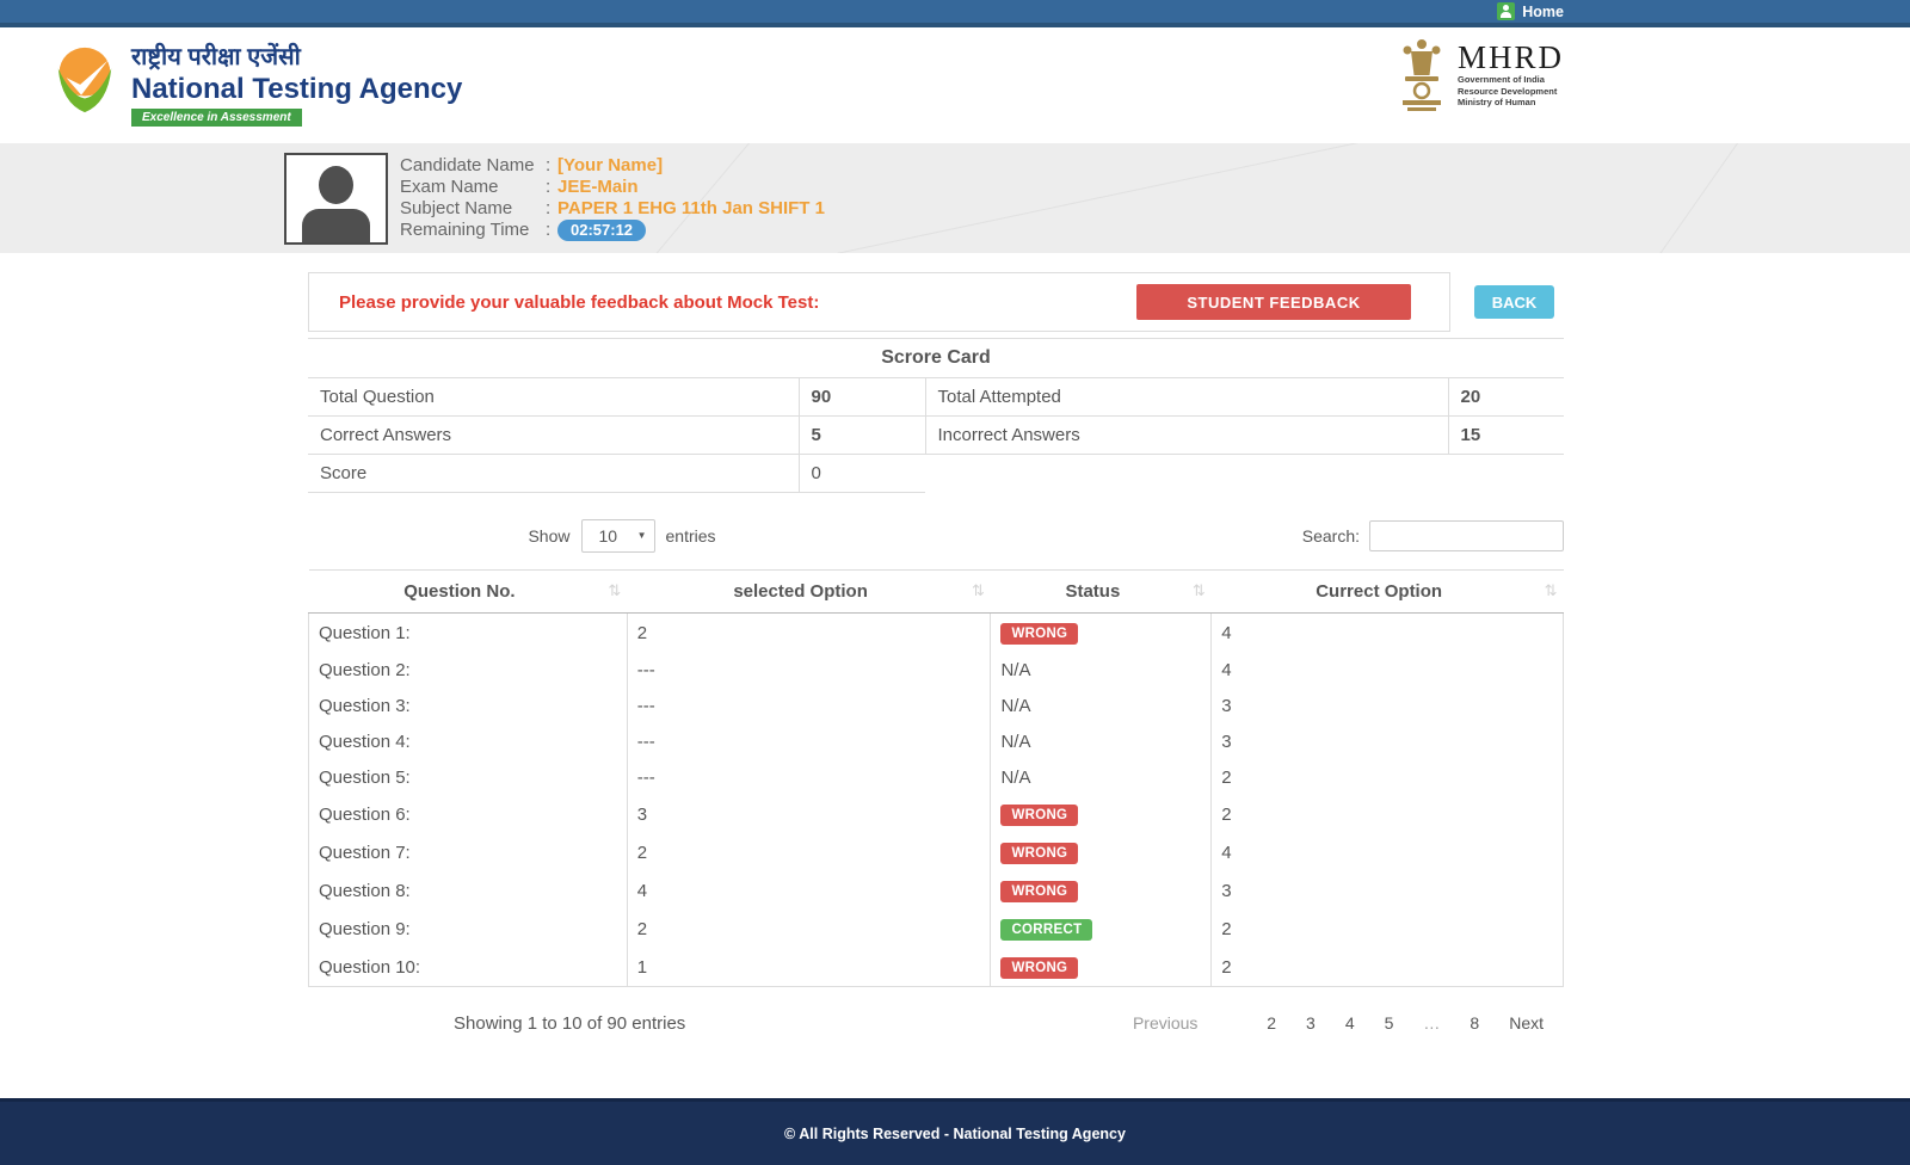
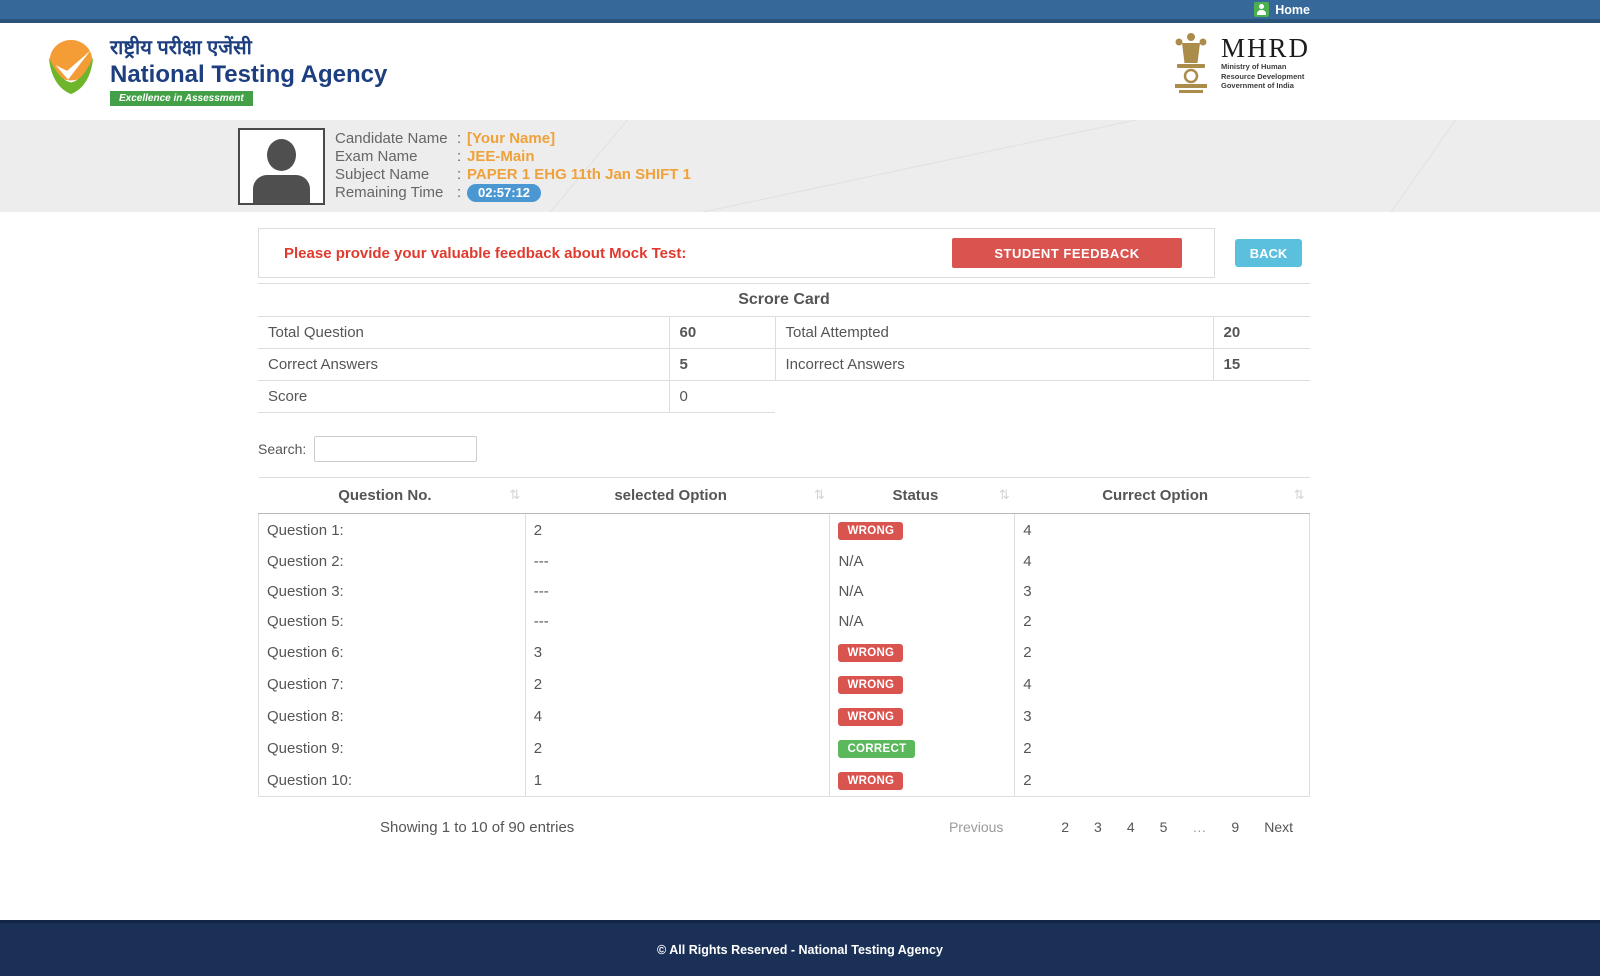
  Home
  राष्ट्रीय परीक्षा एजेंसी
  National Testing Agency
  Excellence in Assessment
  MHRD
- Government of India
+ Ministry of Human
  Resource Development
- Ministry of Human
+ Government of India
  Candidate Name
  :
  [Your Name]
  Exam Name
  :
  JEE-Main
  Subject Name
  :
  PAPER 1 EHG 11th Jan SHIFT 1
  Remaining Time
  :
  02:57:12
  Please provide your valuable feedback about Mock Test:
  STUDENT FEEDBACK
  BACK
  Scrore Card
- Total Question	90	Total Attempted	20
+ Total Question	60	Total Attempted	20
  Correct Answers	5	Incorrect Answers	15
  Score	0
- Show
- 10
- ▼
- entries
  Search:
  Question No. ⇅	selected Option ⇅	Status ⇅	Currect Option ⇅
  Question 1:	2	WRONG	4
  Question 2:	---	N/A	4
  Question 3:	---	N/A	3
- Question 4:	---	N/A	3
  Question 5:	---	N/A	2
  Question 6:	3	WRONG	2
  Question 7:	2	WRONG	4
  Question 8:	4	WRONG	3
  Question 9:	2	CORRECT	2
  Question 10:	1	WRONG	2
  Showing 1 to 10 of 90 entries
  Previous
  2
  3
  4
  5
  …
- 8
+ 9
  Next
  © All Rights Reserved - National Testing Agency
